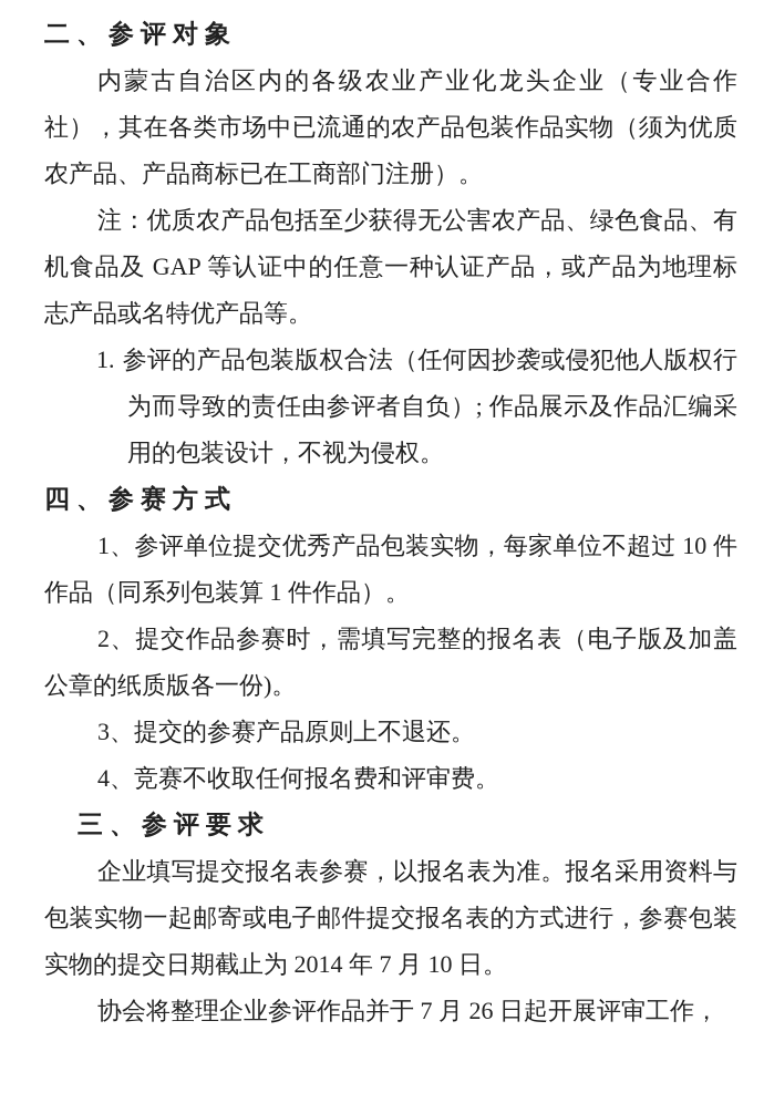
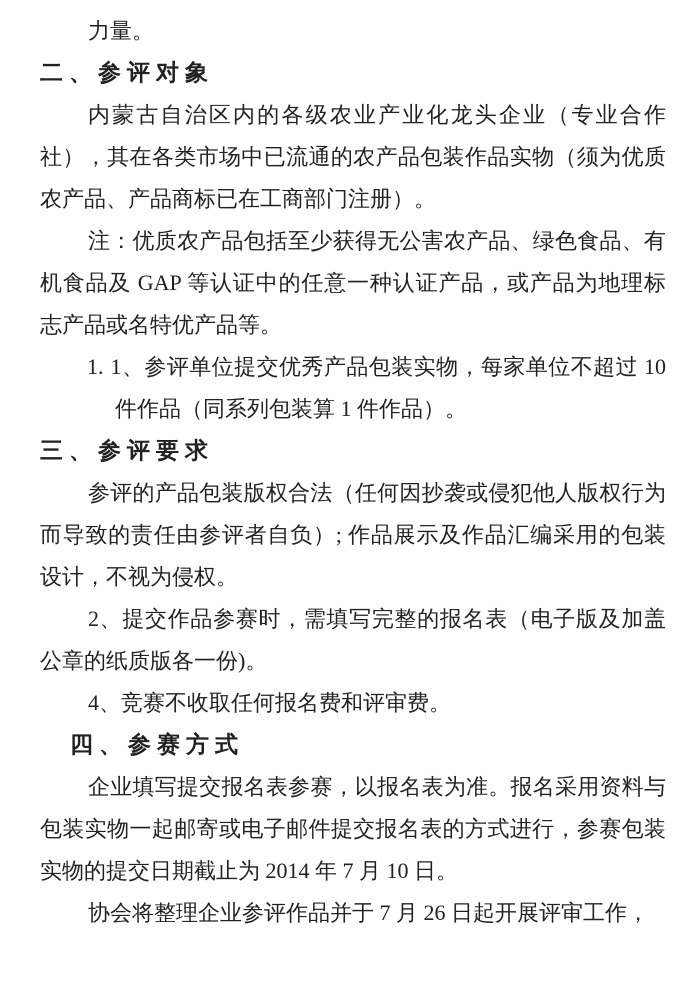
+ 力量。
  二、参评对象
  内蒙古自治区内的各级农业产业化龙头企业（专业合作社），其在各类市场中已流通的农产品包装作品实物（须为优质农产品、产品商标已在工商部门注册）。
  注：优质农产品包括至少获得无公害农产品、绿色食品、有机食品及 GAP 等认证中的任意一种认证产品，或产品为地理标志产品或名特优产品等。
- 1. 参评的产品包装版权合法（任何因抄袭或侵犯他人版权行为而导致的责任由参评者自负）; 作品展示及作品汇编采用的包装设计，不视为侵权。
+ 1. 1、参评单位提交优秀产品包装实物，每家单位不超过 10 件作品（同系列包装算 1 件作品）。
- 四、参赛方式
+ 三、参评要求
- 1、参评单位提交优秀产品包装实物，每家单位不超过 10 件作品（同系列包装算 1 件作品）。
+ 参评的产品包装版权合法（任何因抄袭或侵犯他人版权行为而导致的责任由参评者自负）; 作品展示及作品汇编采用的包装设计，不视为侵权。
  2、提交作品参赛时，需填写完整的报名表（电子版及加盖公章的纸质版各一份)。
- 3、提交的参赛产品原则上不退还。
  4、竞赛不收取任何报名费和评审费。
- 三、参评要求
+ 四、参赛方式
  企业填写提交报名表参赛，以报名表为准。报名采用资料与包装实物一起邮寄或电子邮件提交报名表的方式进行，参赛包装实物的提交日期截止为 2014 年 7 月 10 日。
  协会将整理企业参评作品并于 7 月 26 日起开展评审工作，
